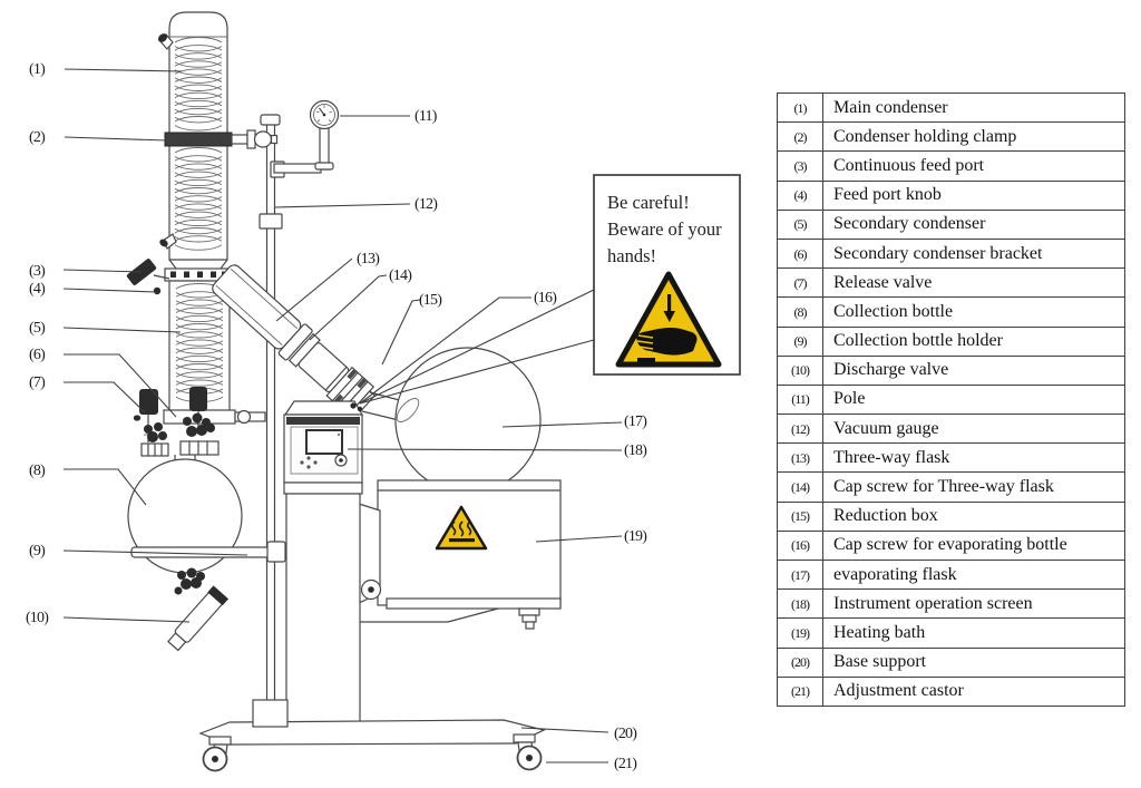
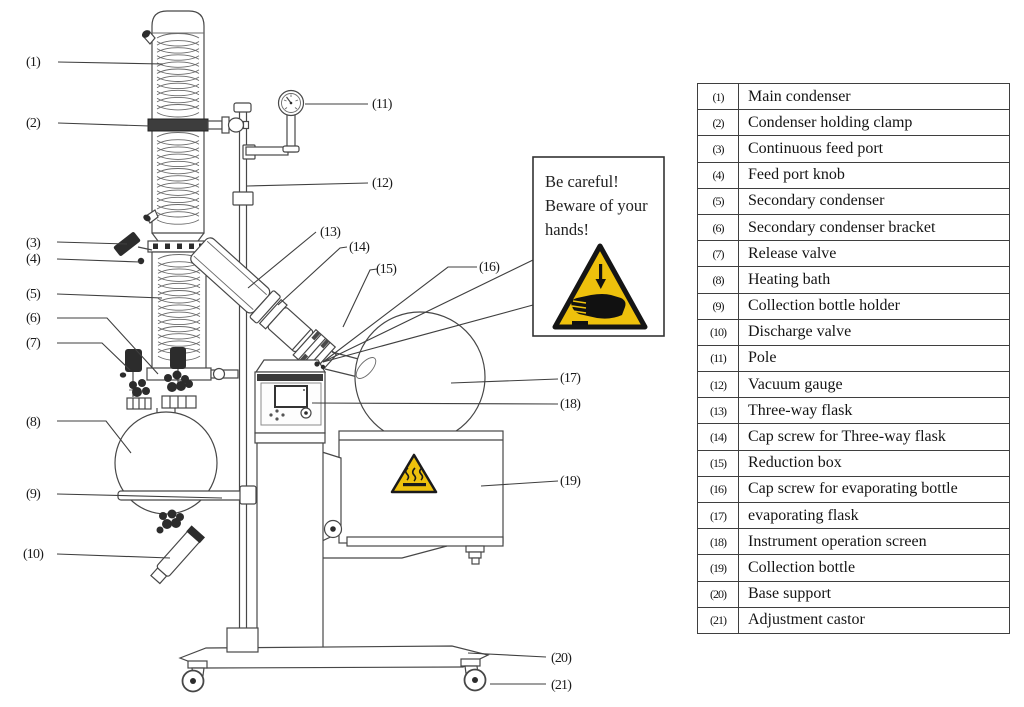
  Be careful!
  Beware of your
  hands!
  (1)
  (2)
  (3)
  (4)
  (5)
  (6)
  (7)
  (8)
  (9)
  (10)
  (11)
  (12)
  (13)
  (14)
  (15)
  (16)
  (17)
  (18)
  (19)
  (20)
  (21)
  (1)	Main condenser
  (2)	Condenser holding clamp
  (3)	Continuous feed port
  (4)	Feed port knob
  (5)	Secondary condenser
  (6)	Secondary condenser bracket
  (7)	Release valve
- (8)	Collection bottle
+ (8)	Heating bath
  (9)	Collection bottle holder
  (10)	Discharge valve
  (11)	Pole
  (12)	Vacuum gauge
  (13)	Three-way flask
  (14)	Cap screw for Three-way flask
  (15)	Reduction box
  (16)	Cap screw for evaporating bottle
  (17)	evaporating flask
  (18)	Instrument operation screen
- (19)	Heating bath
+ (19)	Collection bottle
  (20)	Base support
  (21)	Adjustment castor
